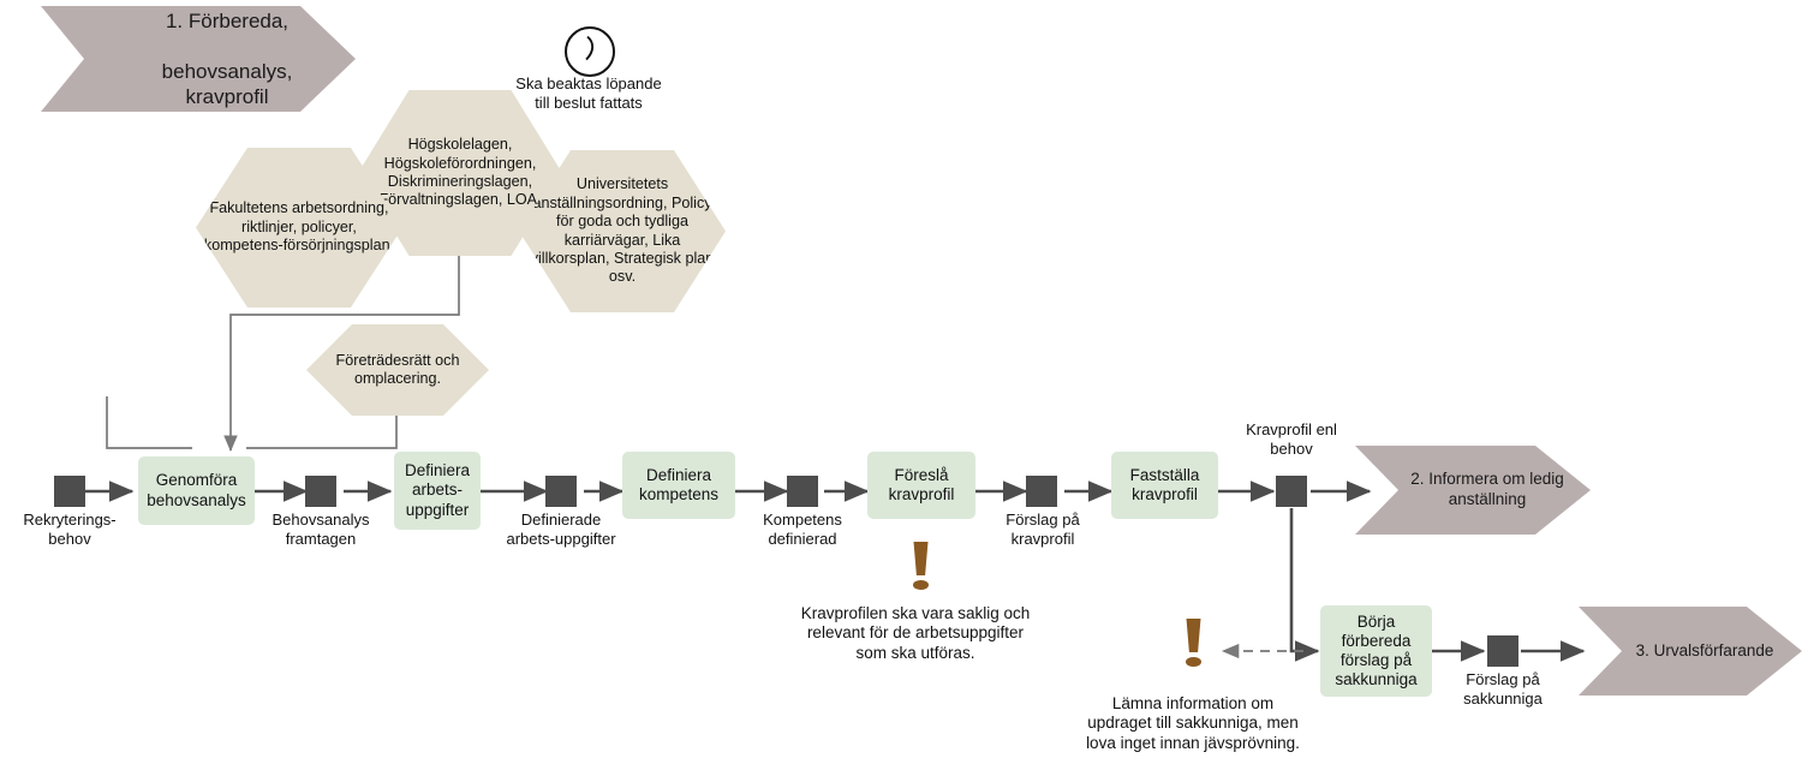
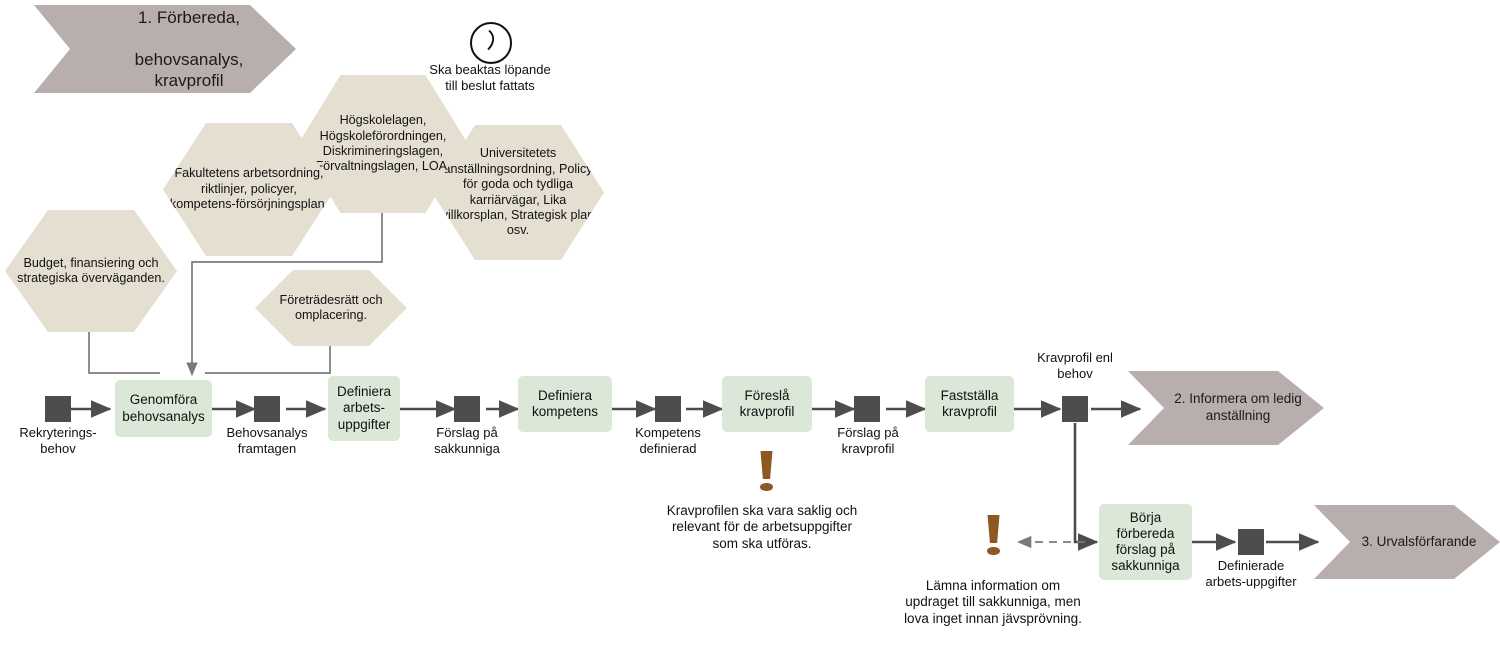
  1. Förbereda,
  behovsanalys, kravprofil
  Ska beaktas löpande till beslut fattats
  Högskolelagen, Högskoleförordningen, Diskrimineringslagen, örvaltningslagen, LOA
  Fakultetens arbetsordning, riktlinjer, policyer, kompetens-försörjningsplan
  Universitetets nställningsordning, Polic för goda och tydliga karriärvägar, Lika illkorsplan, Strategisk pla osv.
+ Budget, finansiering och strategiska överväganden.
  Företrädesrätt och omplacering.
  Rekryterings-behov
  Genomföra behovsanalys
  Behovsanalys framtagen
  Definiera arbets-uppgifter
- Definierade arbets-uppgifter
+ Förslag på sakkunniga
  Definiera kompetens
  Kompetens definierad
  Föreslå kravprofil
  Förslag på kravprofil
  Fastställa kravprofil
  Kravprofil enl behov
  2. Informera om ledig anställning
  Börja förbereda förslag på sakkunniga
- Förslag på sakkunniga
+ Definierade arbets-uppgifter
  3. Urvalsförfarande
  Kravprofilen ska vara saklig och relevant för de arbetsuppgifter som ska utföras.
  Lämna information om updraget till sakkunniga, men lova inget innan jävsprövning.
